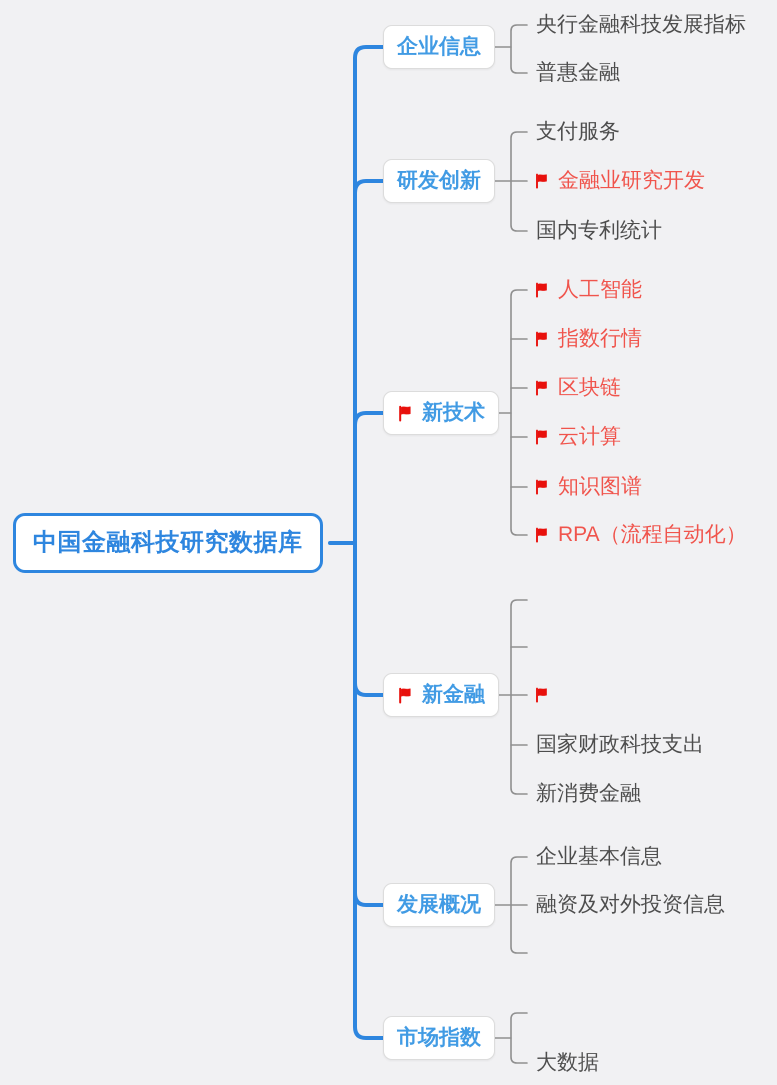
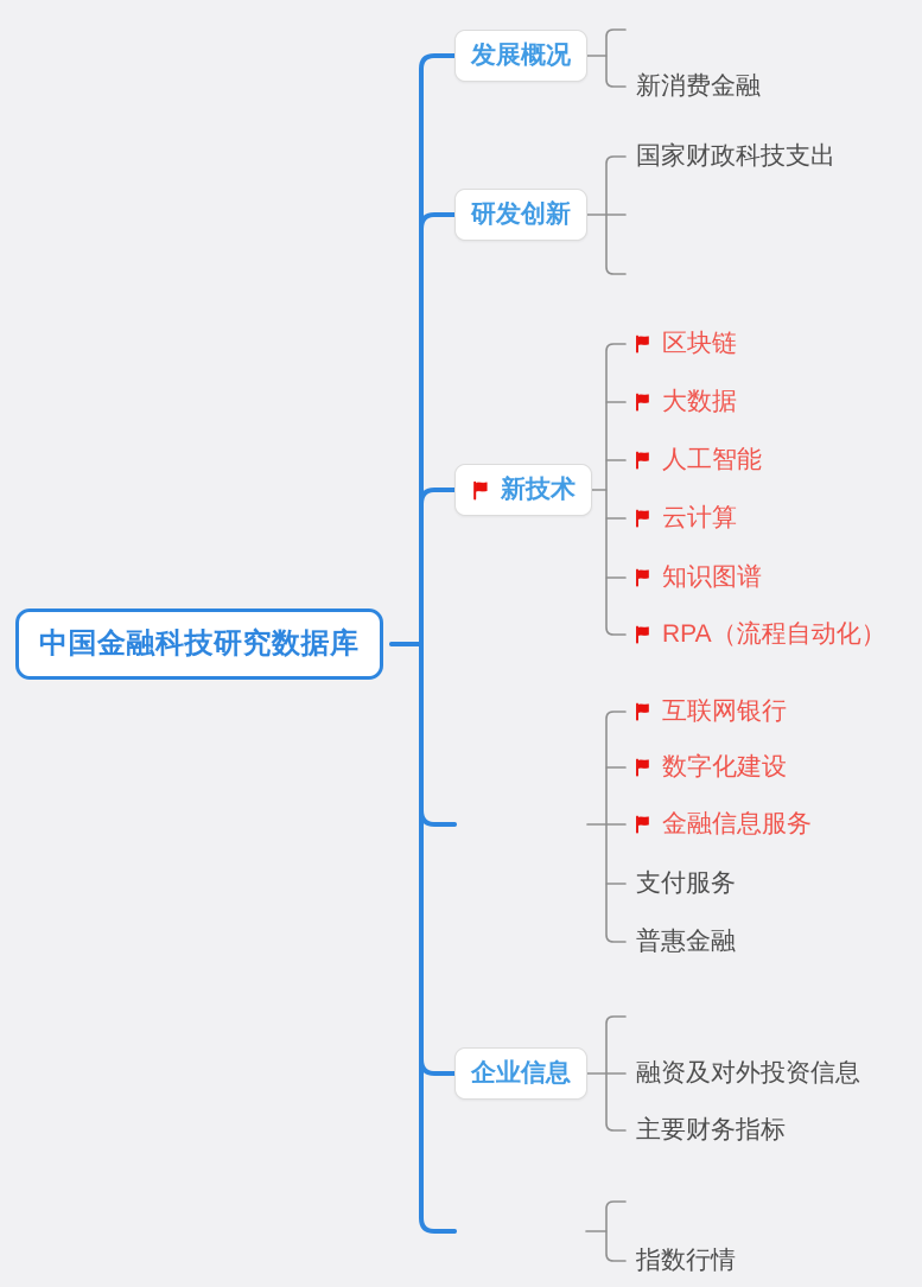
  中国金融科技研究数据库
- 企业信息
+ 发展概况
  研发创新
  新技术
- 新金融
- 发展概况
+ 企业信息
- 市场指数
- 央行金融科技发展指标
- 普惠金融
+ 新消费金融
- 支付服务
+ 国家财政科技支出
- 金融业研究开发
- 国内专利统计
- 人工智能
+ 区块链
- 指数行情
+ 大数据
- 区块链
+ 人工智能
  云计算
  知识图谱
  RPA（流程自动化）
+ 互联网银行
+ 数字化建设
+ 金融信息服务
- 国家财政科技支出
+ 支付服务
- 新消费金融
+ 普惠金融
- 企业基本信息
  融资及对外投资信息
+ 主要财务指标
- 大数据
+ 指数行情
